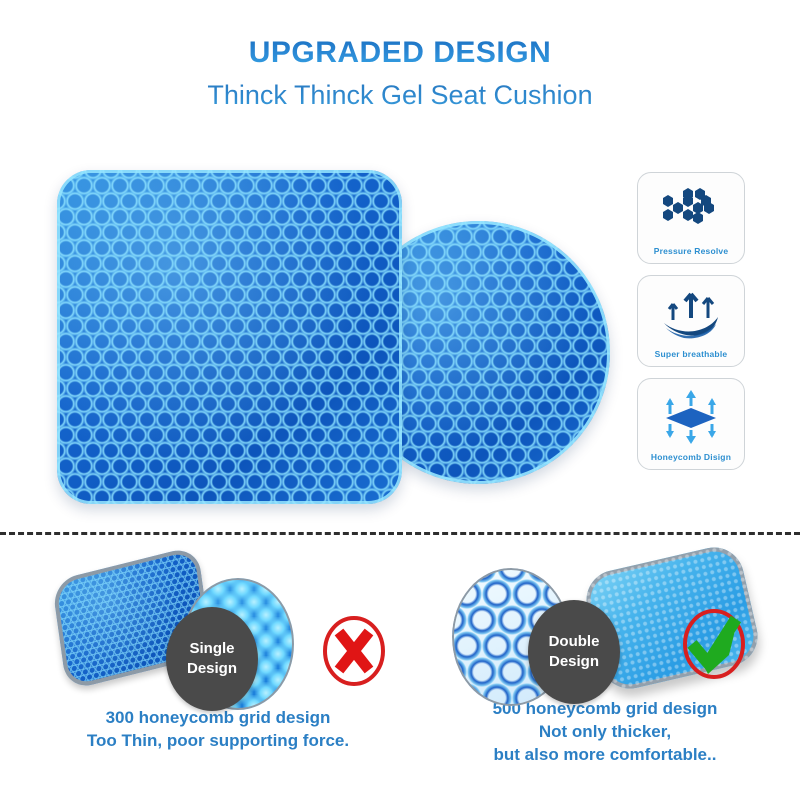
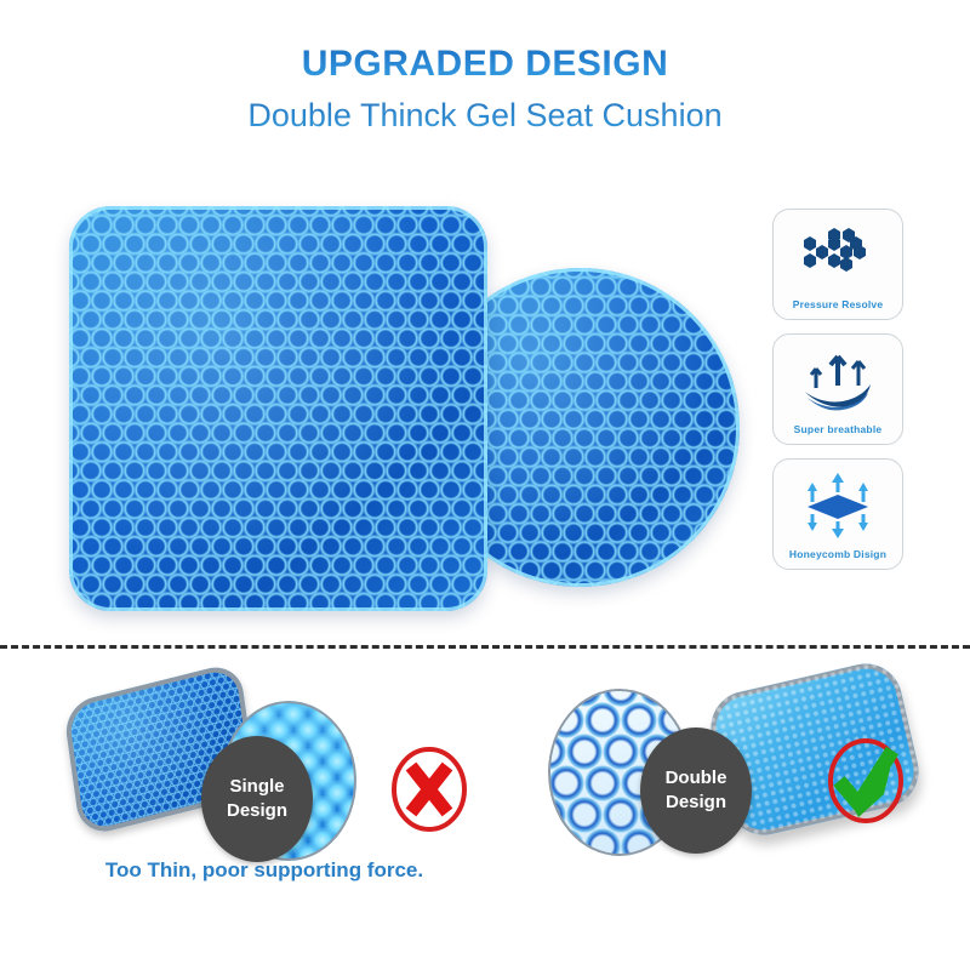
  UPGRADED DESIGN
- Thinck Thinck Gel Seat Cushion
+ Double Thinck Gel Seat Cushion
  Pressure Resolve
  Super breathable
  Honeycomb Disign
  Single
  Design
- 300 honeycomb grid design
  Too Thin, poor supporting force.
  Double
  Design
- 500 honeycomb grid design
- Not only thicker,
- but also more comfortable..
